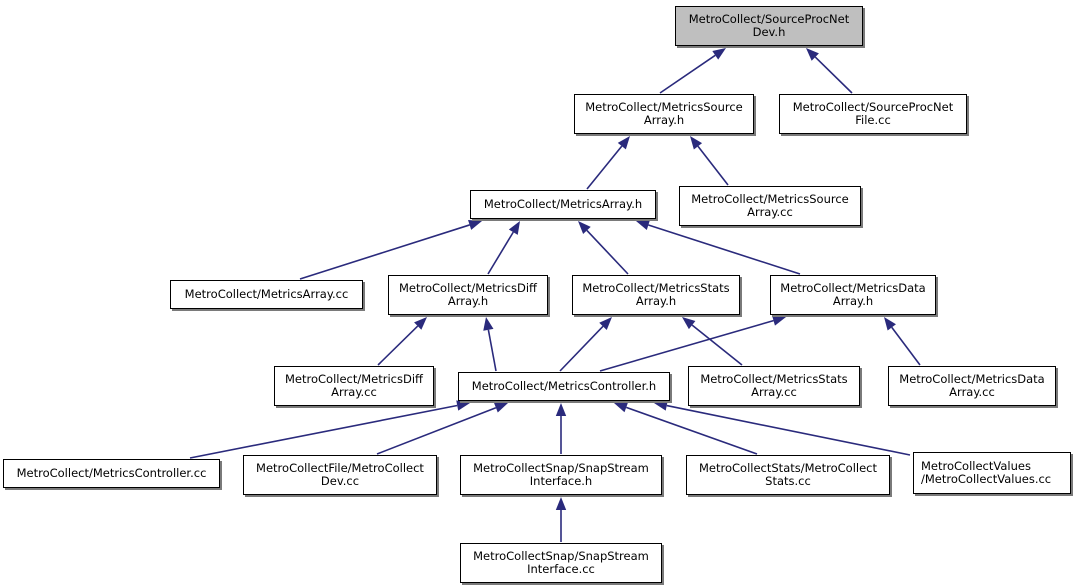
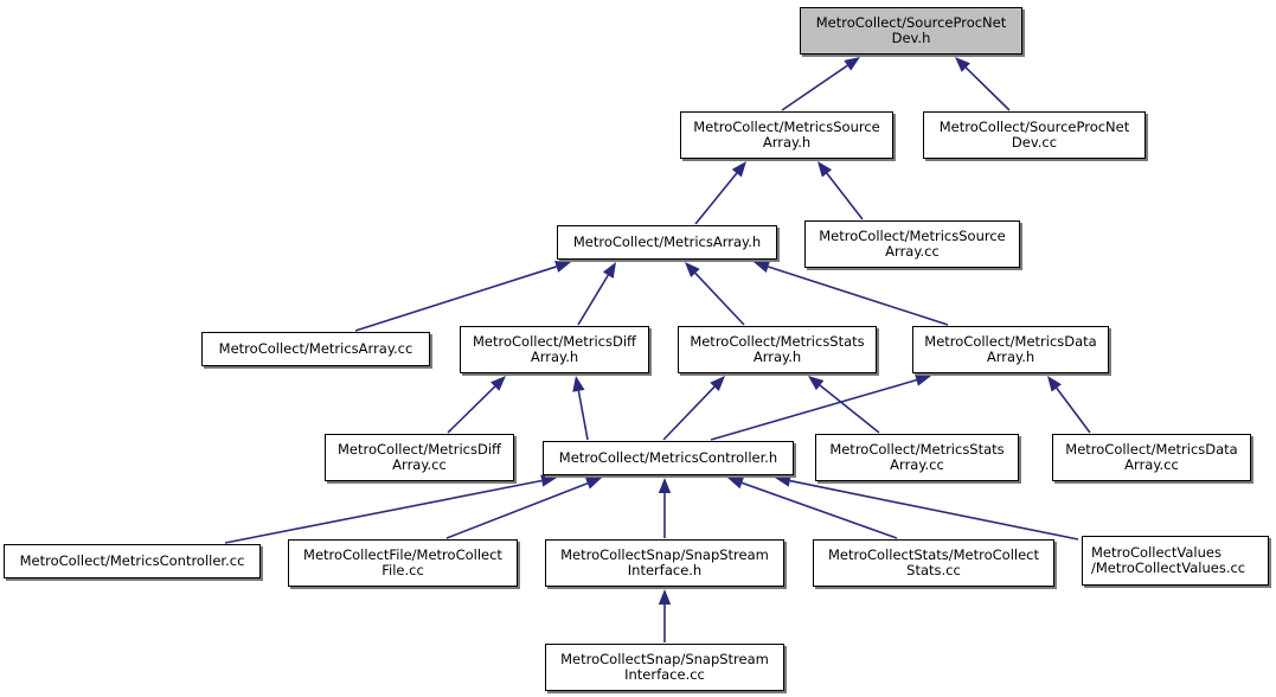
  MetroCollect/SourceProcNet
  Dev.h
  MetroCollect/MetricsSource
  Array.h
  MetroCollect/SourceProcNet
- File.cc
+ Dev.cc
  MetroCollect/MetricsArray.h
  MetroCollect/MetricsSource
  Array.cc
  MetroCollect/MetricsArray.cc
  MetroCollect/MetricsDiff
  Array.h
  MetroCollect/MetricsStats
  Array.h
  MetroCollect/MetricsData
  Array.h
  MetroCollect/MetricsDiff
  Array.cc
  MetroCollect/MetricsController.h
  MetroCollect/MetricsStats
  Array.cc
  MetroCollect/MetricsData
  Array.cc
  MetroCollect/MetricsController.cc
  MetroCollectFile/MetroCollect
- Dev.cc
+ File.cc
  MetroCollectSnap/SnapStream
  Interface.h
  MetroCollectStats/MetroCollect
  Stats.cc
  MetroCollectValues
  /MetroCollectValues.cc
  MetroCollectSnap/SnapStream
  Interface.cc
